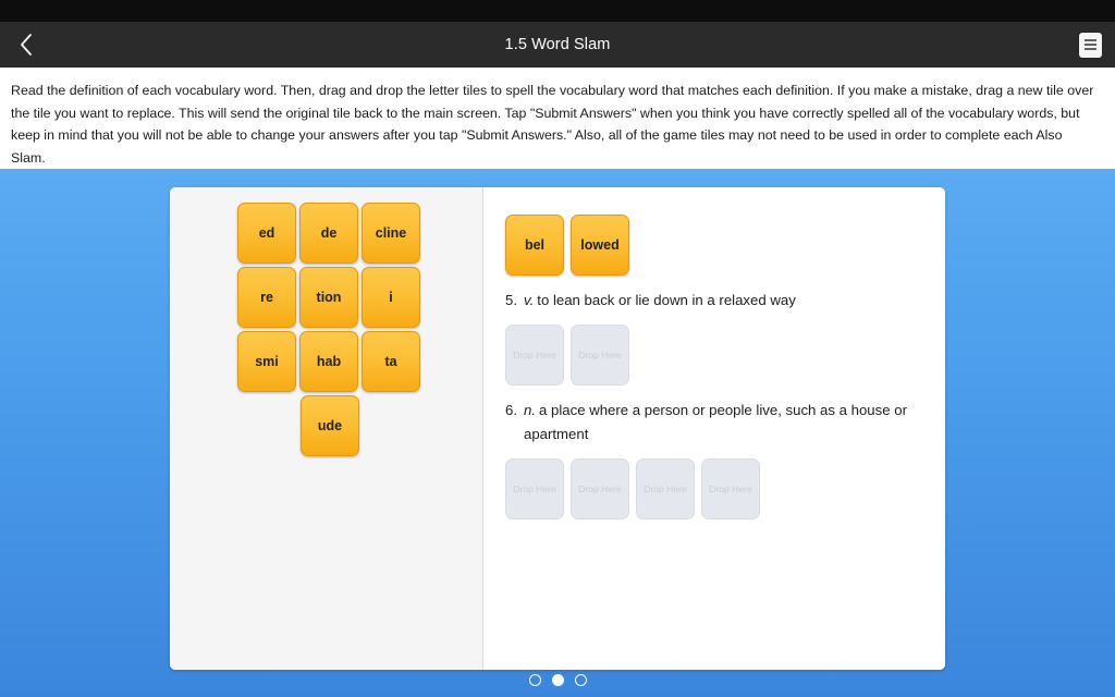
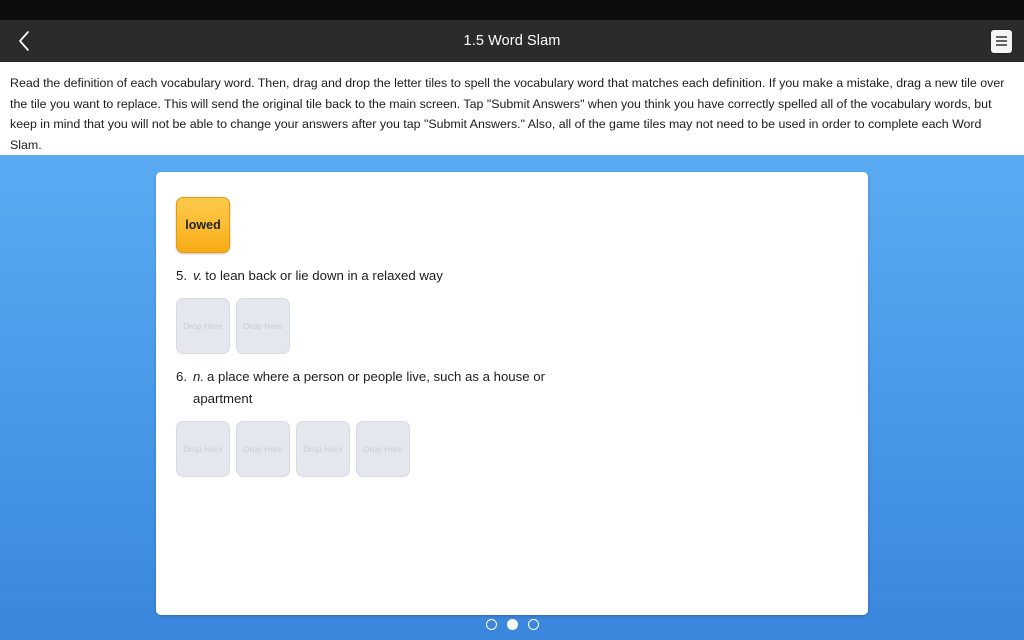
  1.5 Word Slam
- Read the definition of each vocabulary word. Then, drag and drop the letter tiles to spell the vocabulary word that matches each definition. If you make a mistake, drag a new tile over the tile you want to replace. This will send the original tile back to the main screen. Tap "Submit Answers" when you think you have correctly spelled all of the vocabulary words, but keep in mind that you will not be able to change your answers after you tap "Submit Answers." Also, all of the game tiles may not need to be used in order to complete each Also Slam.
+ Read the definition of each vocabulary word. Then, drag and drop the letter tiles to spell the vocabulary word that matches each definition. If you make a mistake, drag a new tile over the tile you want to replace. This will send the original tile back to the main screen. Tap "Submit Answers" when you think you have correctly spelled all of the vocabulary words, but keep in mind that you will not be able to change your answers after you tap "Submit Answers." Also, all of the game tiles may not need to be used in order to complete each Word Slam.
- ed
- de
- cline
- re
- tion
- i
- smi
- hab
- ta
- ude
- bel
  lowed
  5.
  v. to lean back or lie down in a relaxed way
  Drop Here
  Drop Here
  6.
  n. a place where a person or people live, such as a house or apartment
  Drop Here
  Drop Here
  Drop Here
  Drop Here
